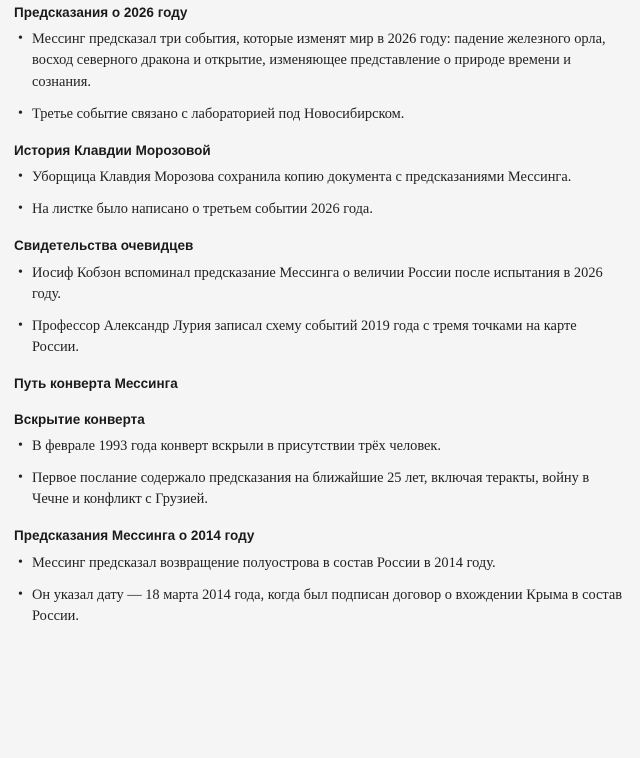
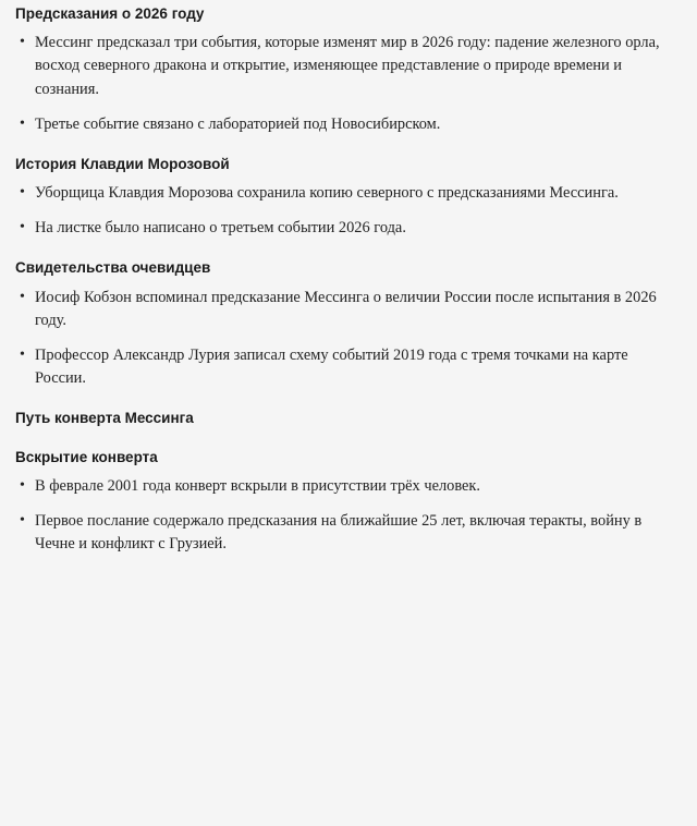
  Предсказания о 2026 году
  Мессинг предсказал три события, которые изменят мир в 2026 году: падение железного орла, восход северного дракона и открытие, изменяющее представление о природе времени и сознания.
  Третье событие связано с лабораторией под Новосибирском.
  История Клавдии Морозовой
- Уборщица Клавдия Морозова сохранила копию документа с предсказаниями Мессинга.
+ Уборщица Клавдия Морозова сохранила копию северного с предсказаниями Мессинга.
  На листке было написано о третьем событии 2026 года.
  Свидетельства очевидцев
  Иосиф Кобзон вспоминал предсказание Мессинга о величии России после испытания в 2026 году.
  Профессор Александр Лурия записал схему событий 2019 года с тремя точками на карте России.
  Путь конверта Мессинга
  Вскрытие конверта
- В феврале 1993 года конверт вскрыли в присутствии трёх человек.
+ В феврале 2001 года конверт вскрыли в присутствии трёх человек.
  Первое послание содержало предсказания на ближайшие 25 лет, включая теракты, войну в Чечне и конфликт с Грузией.
- Предсказания Мессинга о 2014 году
- Мессинг предсказал возвращение полуострова в состав России в 2014 году.
- Он указал дату — 18 марта 2014 года, когда был подписан договор о вхождении Крыма в состав России.
